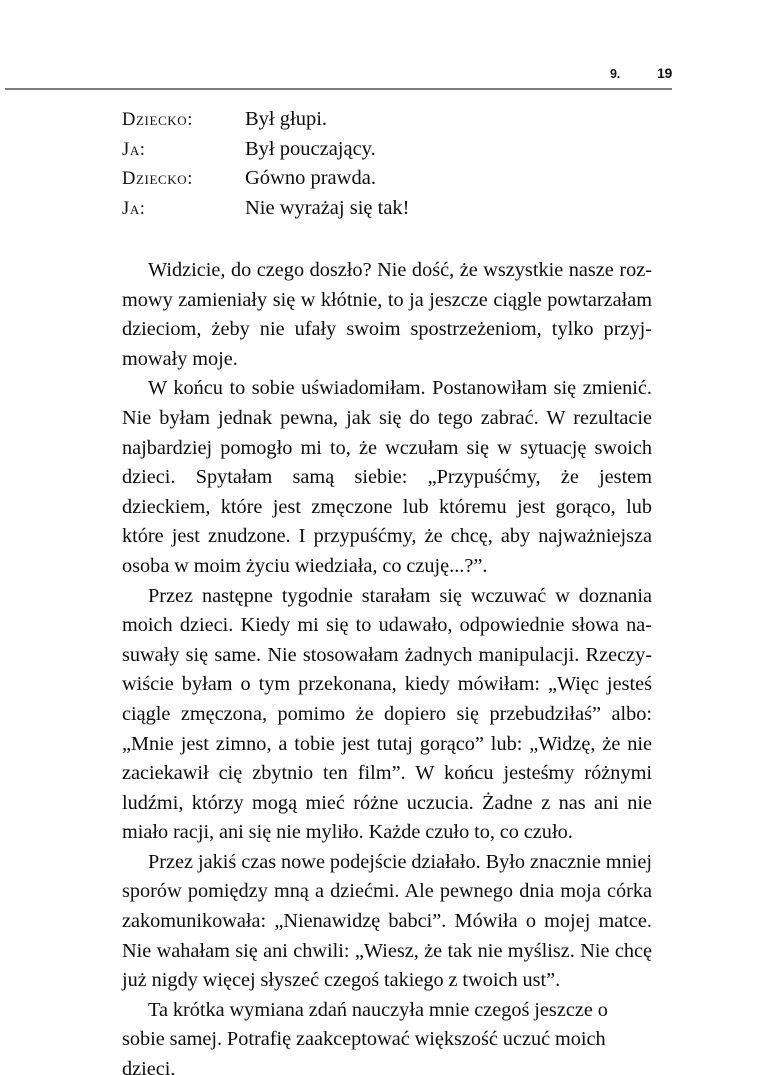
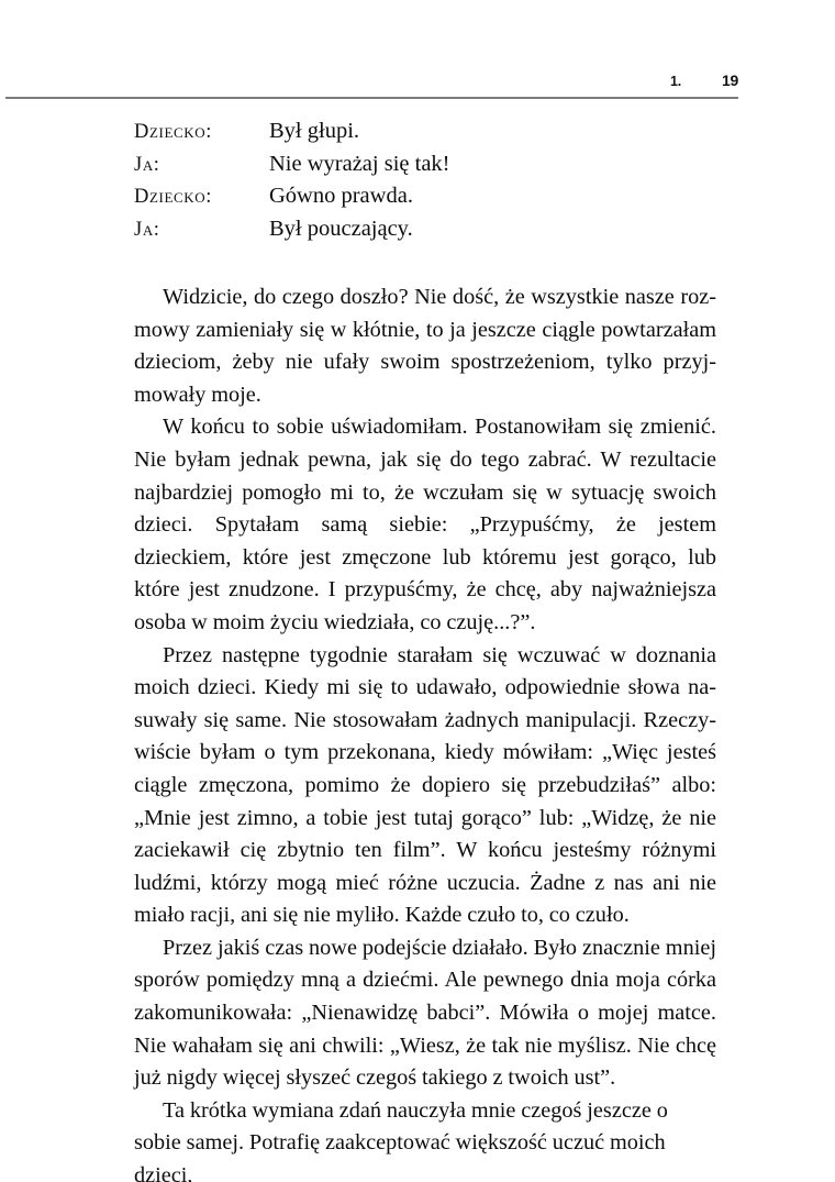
- 9.
+ 1.
  19
  dziecko:
  Był głupi.
  ja:
- Był pouczający.
+ Nie wyrażaj się tak!
  dziecko:
  Gówno prawda.
  ja:
- Nie wyrażaj się tak!
+ Był pouczający.
  Widzicie, do czego doszło? Nie dość, że wszystkie nasze roz­mowy zamieniały się w kłótnie, to ja jeszcze ciągle powtarzałam dzieciom, żeby nie ufały swoim spostrzeżeniom, tylko przyj­mowały moje.
  W końcu to sobie uświadomiłam. Postanowiłam się zmienić. Nie byłam jednak pewna, jak się do tego zabrać. W rezultacie najbardziej pomogło mi to, że wczułam się w sytuację swoich dzieci. Spytałam samą siebie: „Przypuśćmy, że jestem dzieckiem, które jest zmęczone lub któremu jest gorąco, lub które jest znu­dzone. I przypuśćmy, że chcę, aby najważniejsza osoba w moim życiu wiedziała, co czuję...?”.
  Przez następne tygodnie starałam się wczuwać w doznania moich dzieci. Kiedy mi się to udawało, odpowiednie słowa na­suwały się same. Nie stosowałam żadnych manipulacji. Rzeczy­wiście byłam o tym przekonana, kiedy mówiłam: „Więc jesteś ciągle zmęczona, pomimo że dopiero się przebudziłaś” albo: „Mnie jest zimno, a tobie jest tutaj gorąco” lub: „Widzę, że nie zaciekawił cię zbytnio ten film”. W końcu jesteśmy różnymi ludźmi, którzy mogą mieć różne uczucia. Żadne z nas ani nie miało racji, ani się nie myliło. Każde czuło to, co czuło.
  Przez jakiś czas nowe podejście działało. Było znacznie mniej sporów pomiędzy mną a dziećmi. Ale pewnego dnia moja córka zakomunikowała: „Nienawidzę babci”. Mówiła o mojej matce. Nie wahałam się ani chwili: „Wiesz, że tak nie myślisz. Nie chcę już nigdy więcej słyszeć czegoś takiego z twoich ust”.
  Ta krótka wymiana zdań nauczyła mnie czegoś jeszcze o sobie samej. Potrafię zaakceptować większość uczuć moich dzieci,
